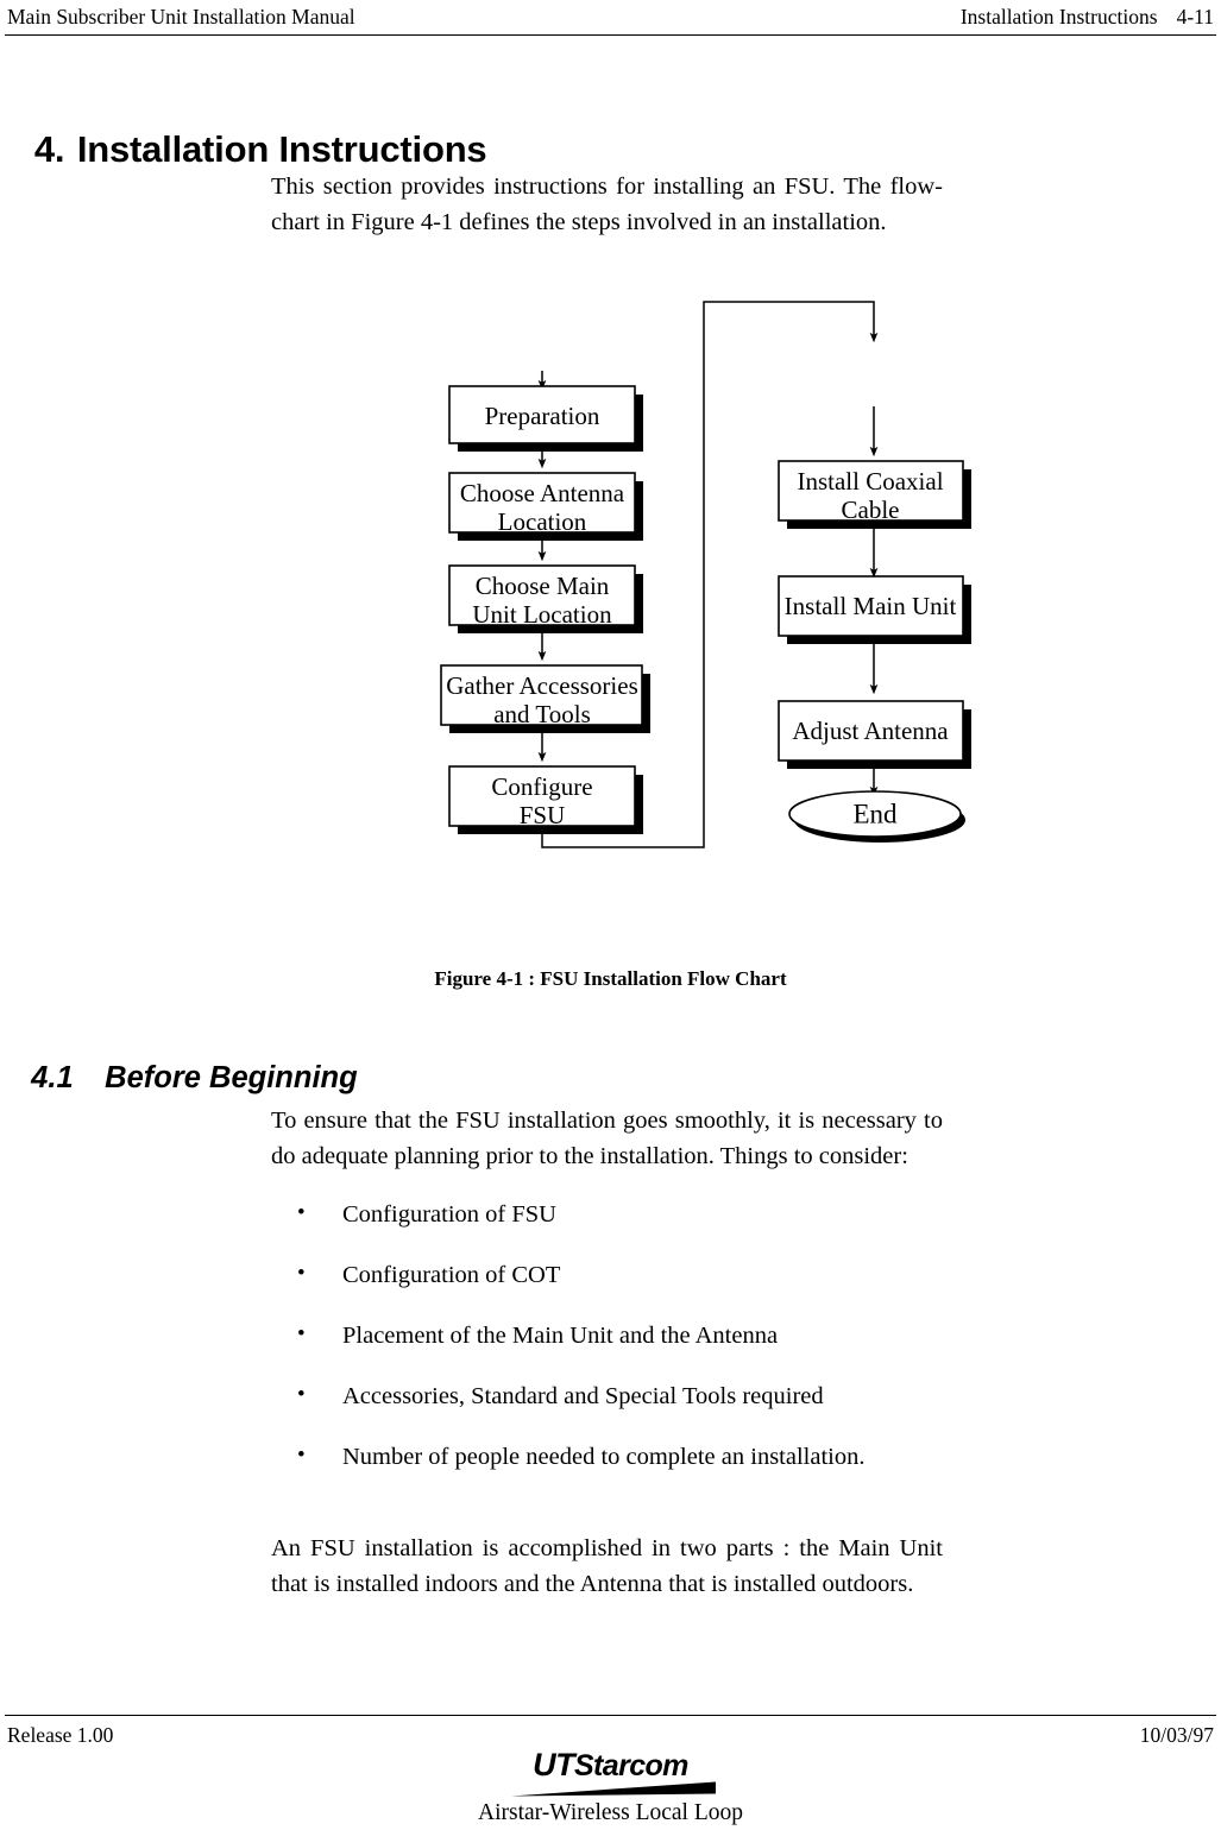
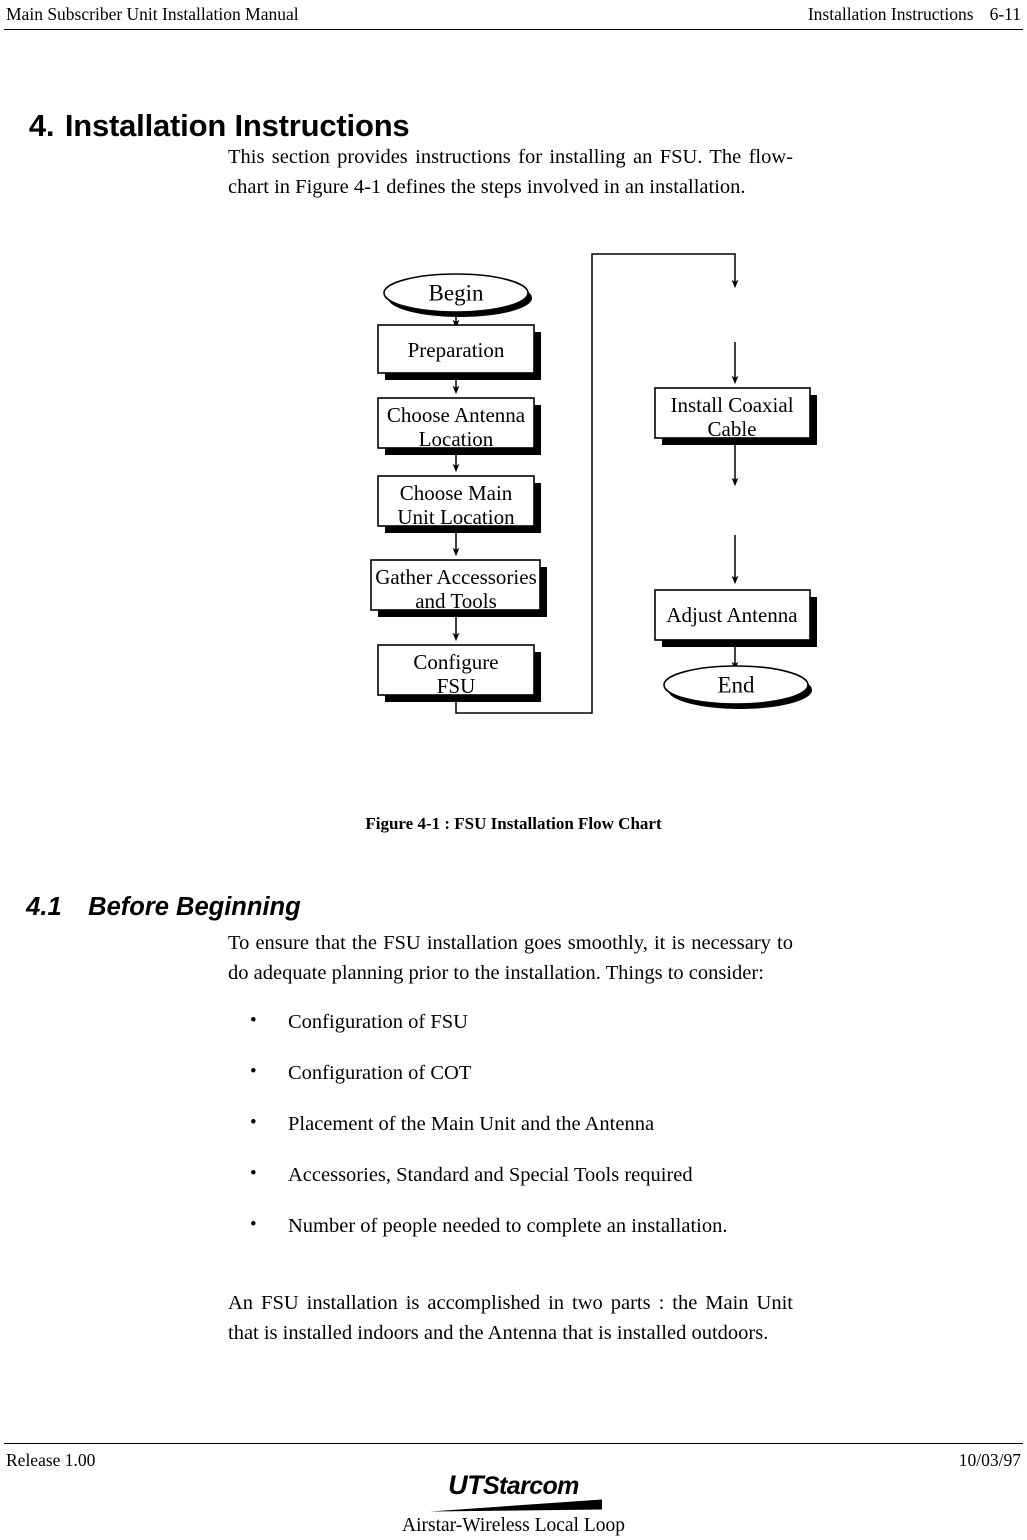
  Main Subscriber Unit Installation Manual
  Installation Instructions
- 4-11
+ 6-11
  4. Installation Instructions
  This section provides instructions for installing an FSU. The flow-chart in Figure 4-1 defines the steps involved in an installation.
+ Begin
  Preparation
  Choose Antenna
  Location
  Choose Main
  Unit Location
  Gather Accessories
  and Tools
  Configure
  FSU
  Install Coaxial
  Cable
- Install Main Unit
  Adjust Antenna
  End
  Figure 4-1 : FSU Installation Flow Chart
  4.1 Before Beginning
  To ensure that the FSU installation goes smoothly, it is necessary to do adequate planning prior to the installation. Things to consider:
  •
  Configuration of FSU
  •
  Configuration of COT
  •
  Placement of the Main Unit and the Antenna
  •
  Accessories, Standard and Special Tools required
  •
  Number of people needed to complete an installation.
  An FSU installation is accomplished in two parts : the Main Unit that is installed indoors and the Antenna that is installed outdoors.
  Release 1.00
  10/03/97
  UTStarcom
  Airstar-Wireless Local Loop
